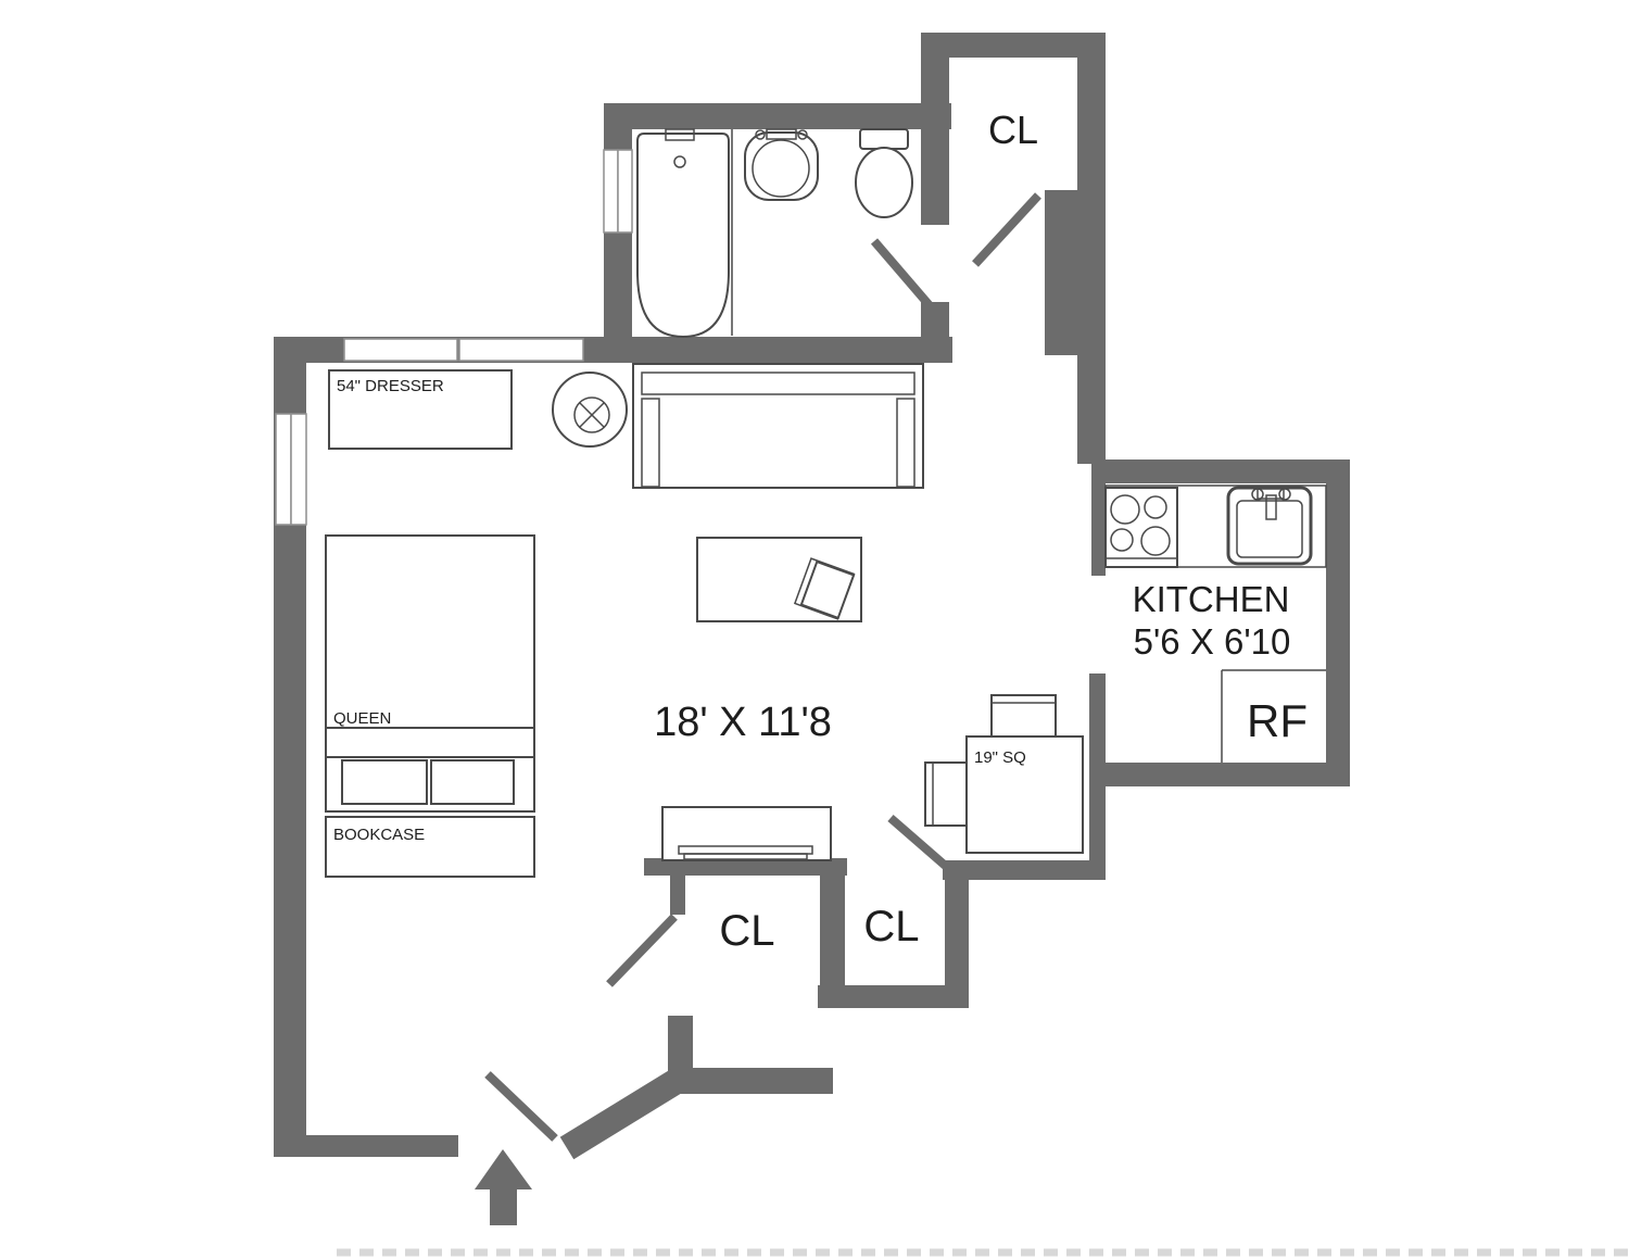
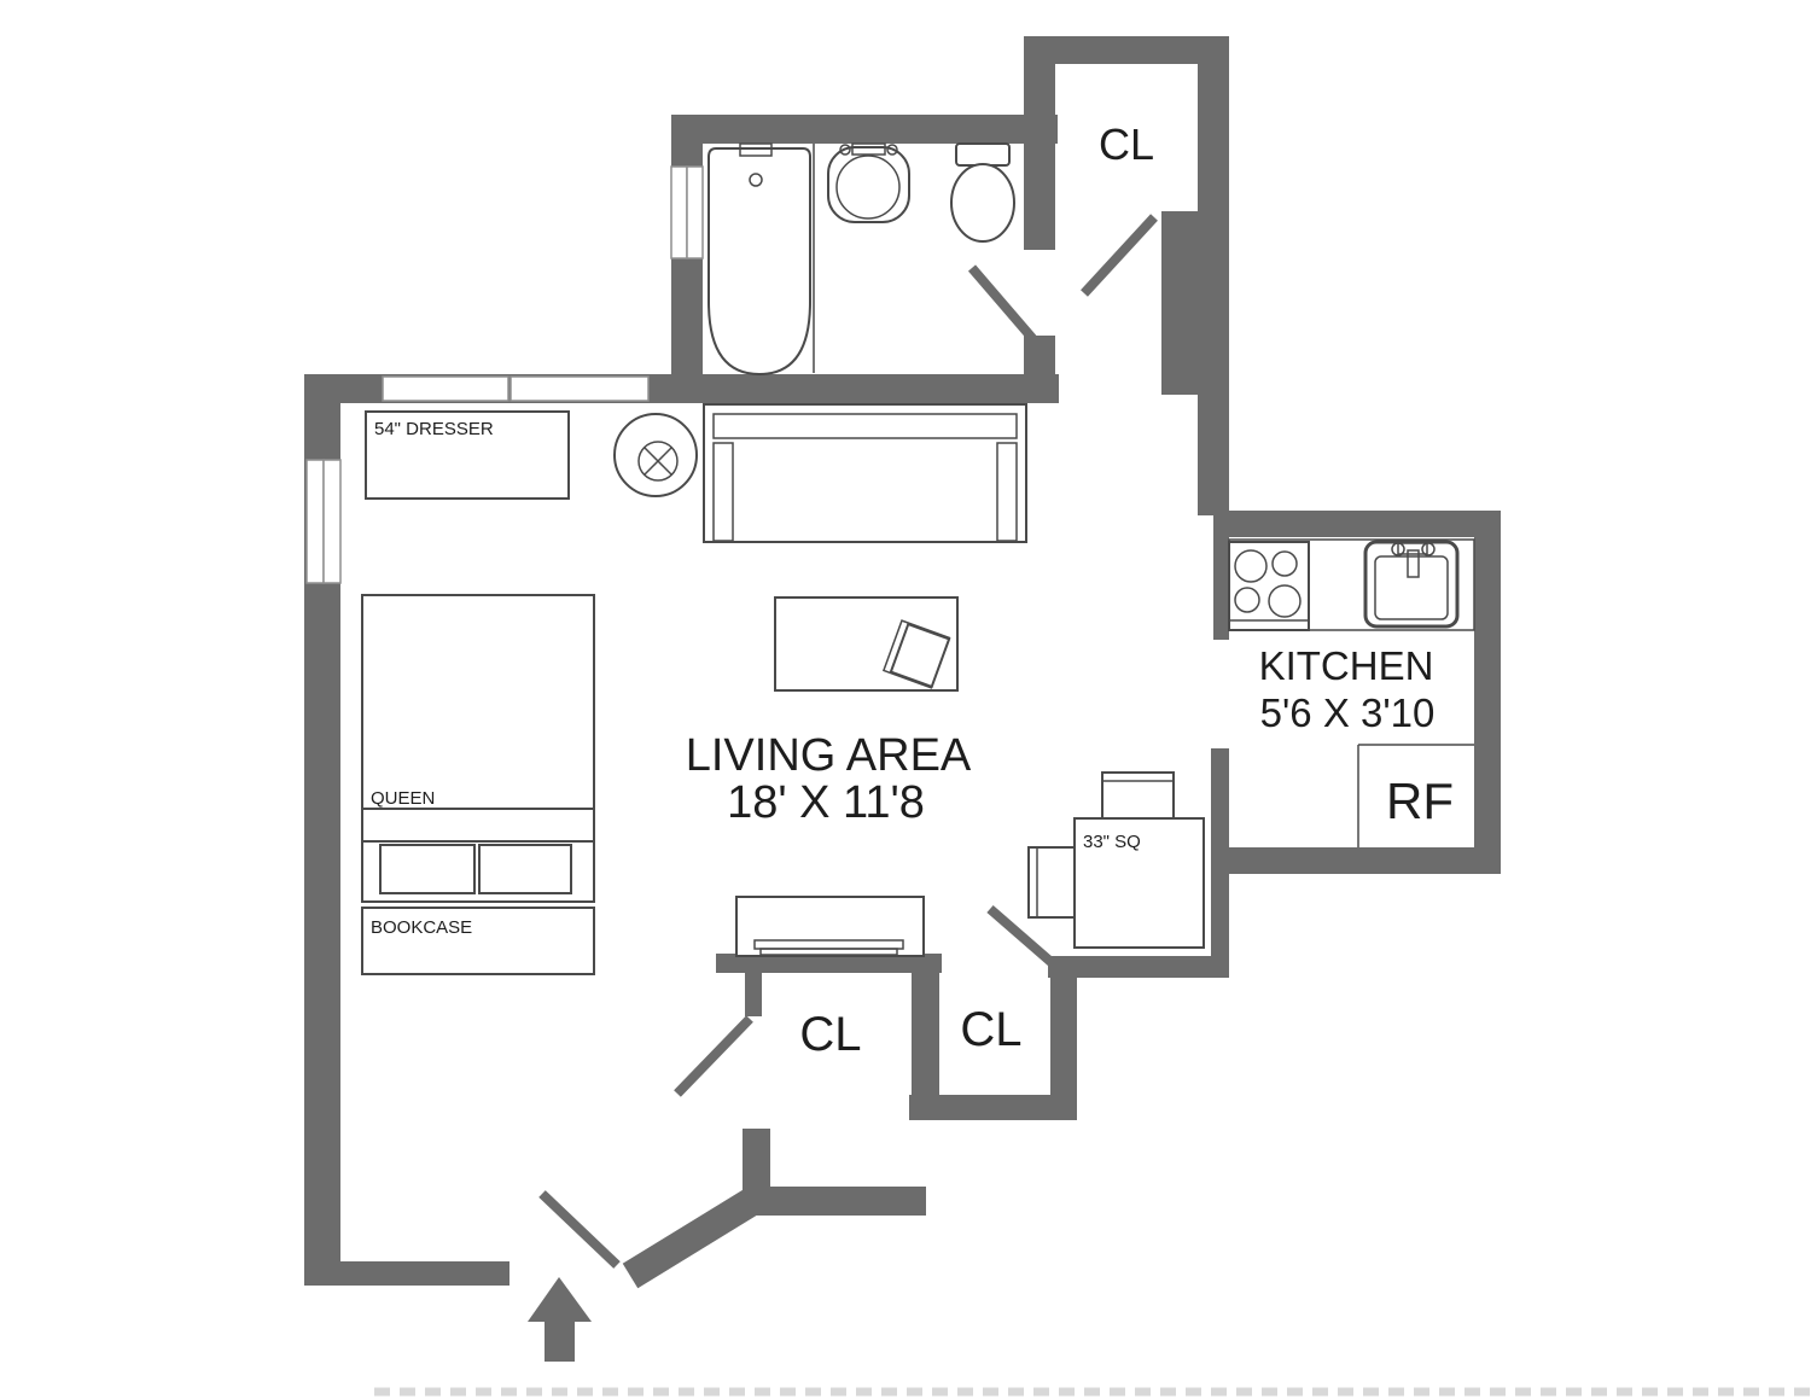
  CL
+ LIVING AREA
  18' X 11'8
  KITCHEN
- 5'6 X 6'10
+ 5'6 X 3'10
  RF
  CL
  CL
  54" DRESSER
  QUEEN
  BOOKCASE
- 19" SQ
+ 33" SQ
